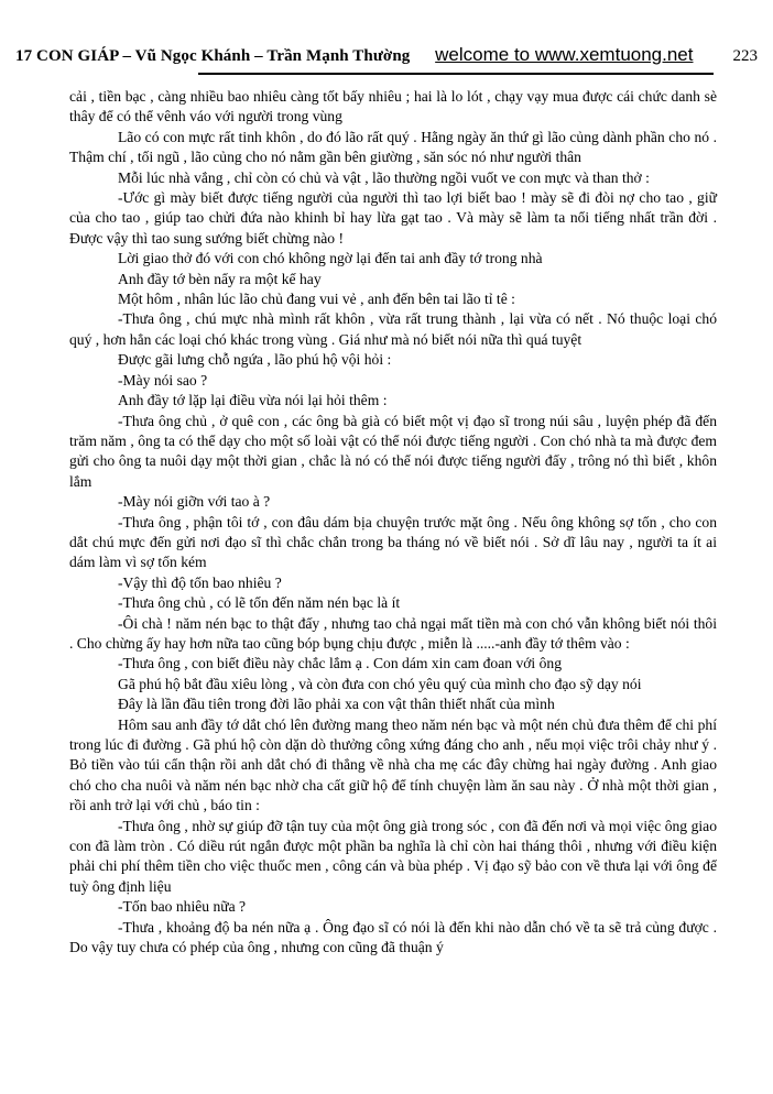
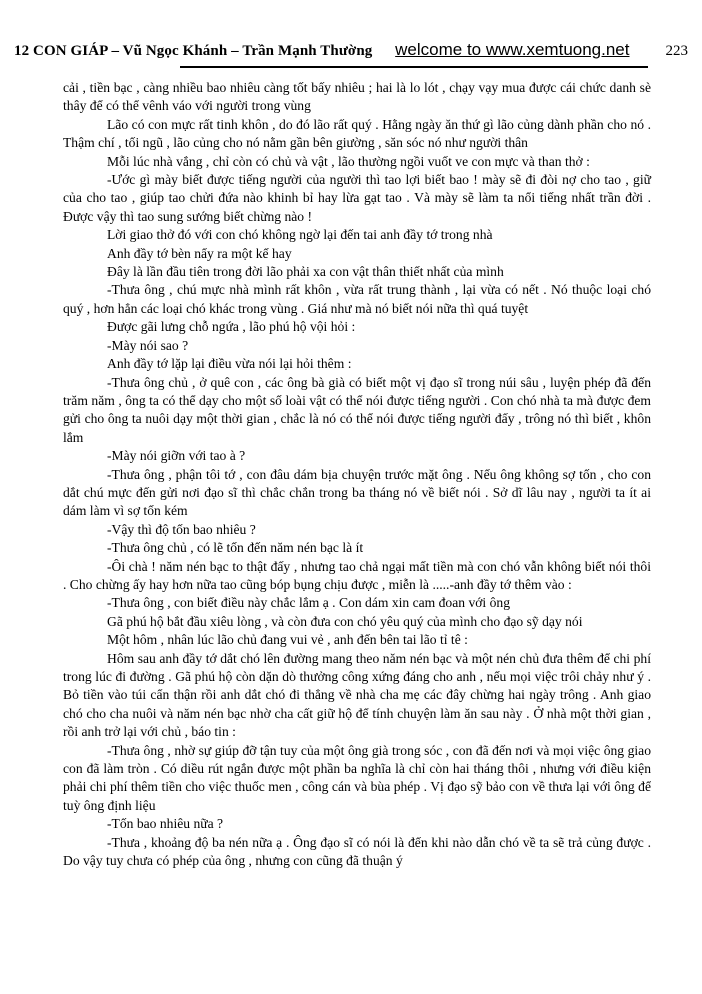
- 17 CON GIÁP – Vũ Ngọc Khánh – Trần Mạnh Thường
+ 12 CON GIÁP – Vũ Ngọc Khánh – Trần Mạnh Thường
  welcome to www.xemtuong.net
  223
  cải , tiền bạc , càng nhiều bao nhiêu càng tốt bấy nhiêu ; hai là lo lót , chạy vạy mua được cái chức danh sè thây để có thể vênh váo với người trong vùng
  Lão có con mực rất tinh khôn , do đó lão rất quý . Hằng ngày ăn thứ gì lão củng dành phần cho nó . Thậm chí , tối ngũ , lão củng cho nó nằm gần bên giường , săn sóc nó như người thân
  Mỗi lúc nhà vắng , chỉ còn có chủ và vật , lão thường ngồi vuốt ve con mực và than thở :
  -Ước gì mày biết được tiếng người của người thì tao lợi biết bao ! mày sẽ đi đòi nợ cho tao , giữ của cho tao , giúp tao chửi đứa nào khinh bỉ hay lừa gạt tao . Và mày sẽ làm ta nổi tiếng nhất trần đời . Được vậy thì tao sung sướng biết chừng nào !
  Lời giao thở đó với con chó không ngờ lại đến tai anh đầy tớ trong nhà
  Anh đầy tớ bèn nẩy ra một kế hay
- Một hôm , nhân lúc lão chủ đang vui vẻ , anh đến bên tai lão tỉ tê :
+ Đây là lần đầu tiên trong đời lão phải xa con vật thân thiết nhất của mình
  -Thưa ông , chú mực nhà mình rất khôn , vừa rất trung thành , lại vừa có nết . Nó thuộc loại chó quý , hơn hẳn các loại chó khác trong vùng . Giá như mà nó biết nói nữa thì quá tuyệt
  Được gãi lưng chỗ ngứa , lão phú hộ vội hỏi :
  -Mày nói sao ?
  Anh đầy tớ lặp lại điều vừa nói lại hỏi thêm :
  -Thưa ông chủ , ở quê con , các ông bà già có biết một vị đạo sĩ trong núi sâu , luyện phép đã đến trăm năm , ông ta có thể dạy cho một số loài vật có thể nói được tiếng người . Con chó nhà ta mà được đem gửi cho ông ta nuôi dạy một thời gian , chắc là nó có thể nói được tiếng người đấy , trông nó thì biết , khôn lắm
  -Mày nói giỡn với tao à ?
  -Thưa ông , phận tôi tớ , con đâu dám bịa chuyện trước mặt ông . Nếu ông không sợ tốn , cho con dắt chú mực đến gửi nơi đạo sĩ thì chắc chắn trong ba tháng nó về biết nói . Sở dĩ lâu nay , người ta ít ai dám làm vì sợ tốn kém
  -Vậy thì độ tốn bao nhiêu ?
  -Thưa ông chủ , có lẽ tốn đến năm nén bạc là ít
  -Ôi chà ! năm nén bạc to thật đấy , nhưng tao chả ngại mất tiền mà con chó vẫn không biết nói thôi . Cho chừng ấy hay hơn nữa tao cũng bóp bụng chịu được , miễn là .....-anh đầy tớ thêm vào :
  -Thưa ông , con biết điều này chắc lắm ạ . Con dám xin cam đoan với ông
  Gã phú hộ bắt đầu xiêu lòng , và còn đưa con chó yêu quý của mình cho đạo sỹ dạy nói
- Đây là lần đầu tiên trong đời lão phải xa con vật thân thiết nhất của mình
+ Một hôm , nhân lúc lão chủ đang vui vẻ , anh đến bên tai lão tỉ tê :
- Hôm sau anh đầy tớ dắt chó lên đường mang theo năm nén bạc và một nén chủ đưa thêm để chi phí trong lúc đi đường . Gã phú hộ còn dặn dò thưởng công xứng đáng cho anh , nếu mọi việc trôi chảy như ý . Bỏ tiền vào túi cẩn thận rồi anh dắt chó đi thẳng về nhà cha mẹ các đây chừng hai ngày đường . Anh giao chó cho cha nuôi và năm nén bạc nhờ cha cất giữ hộ để tính chuyện làm ăn sau này . Ở nhà một thời gian , rồi anh trở lại với chủ , báo tin :
+ Hôm sau anh đầy tớ dắt chó lên đường mang theo năm nén bạc và một nén chủ đưa thêm để chi phí trong lúc đi đường . Gã phú hộ còn dặn dò thưởng công xứng đáng cho anh , nếu mọi việc trôi chảy như ý . Bỏ tiền vào túi cẩn thận rồi anh dắt chó đi thẳng về nhà cha mẹ các đây chừng hai ngày trông . Anh giao chó cho cha nuôi và năm nén bạc nhờ cha cất giữ hộ để tính chuyện làm ăn sau này . Ở nhà một thời gian , rồi anh trở lại với chủ , báo tin :
  -Thưa ông , nhờ sự giúp đỡ tận tuy của một ông già trong sóc , con đã đến nơi và mọi việc ông giao con đã làm tròn . Có diều rút ngắn được một phần ba nghĩa là chỉ còn hai tháng thôi , nhưng với điều kiện phải chi phí thêm tiền cho việc thuốc men , công cán và bùa phép . Vị đạo sỹ bảo con về thưa lại với ông để tuỳ ông định liệu
  -Tốn bao nhiêu nữa ?
  -Thưa , khoảng độ ba nén nữa ạ . Ông đạo sĩ có nói là đến khi nào dẫn chó về ta sẽ trả củng được . Do vậy tuy chưa có phép của ông , nhưng con cũng đã thuận ý
